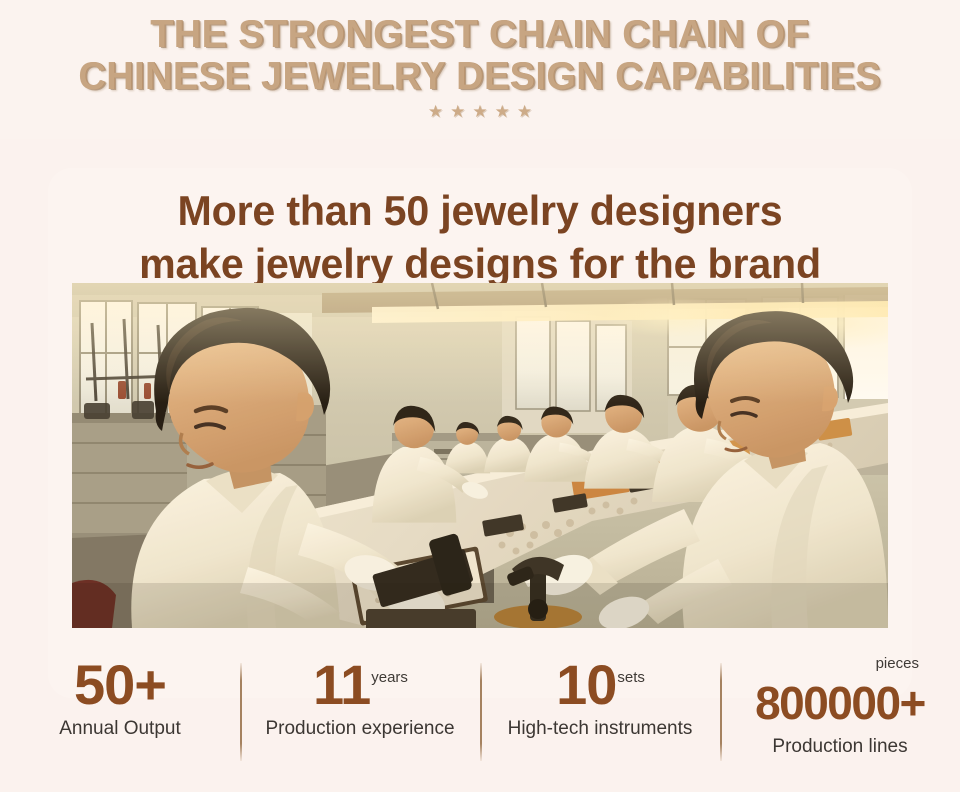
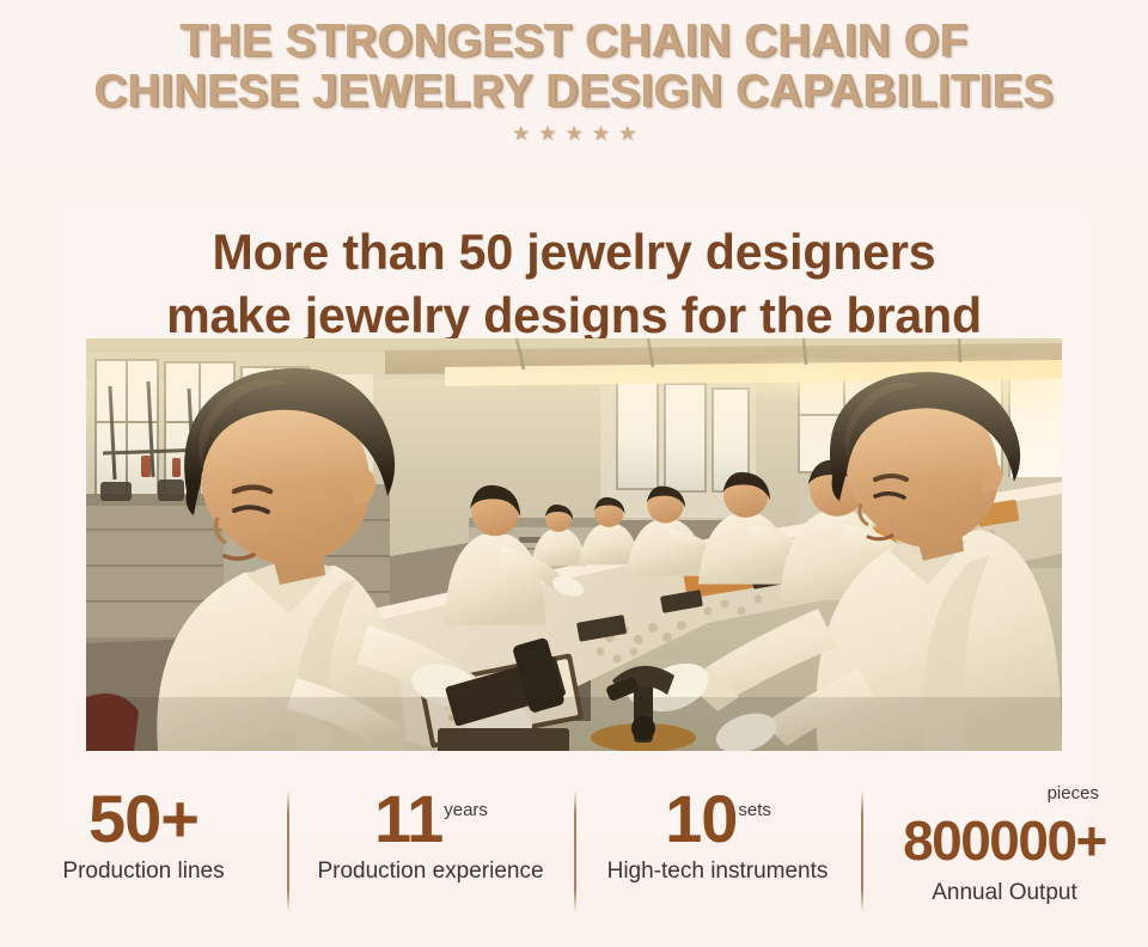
  THE STRONGEST CHAIN CHAIN OF
  CHINESE JEWELRY DESIGN CAPABILITIES
  ★★★★★
  More than 50 jewelry designers
  make jewelry designs for the brand
  50+
- Annual Output
+ Production lines
  11years
  Production experience
  10sets
  High-tech instruments
  pieces
  800000+
- Production lines
+ Annual Output
